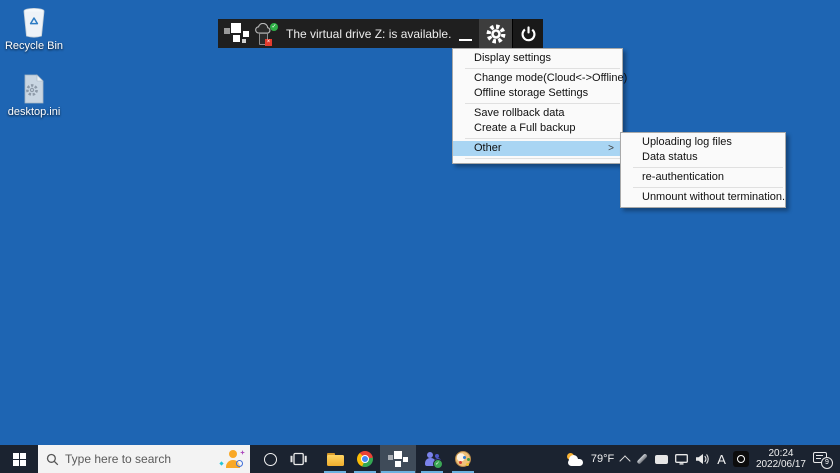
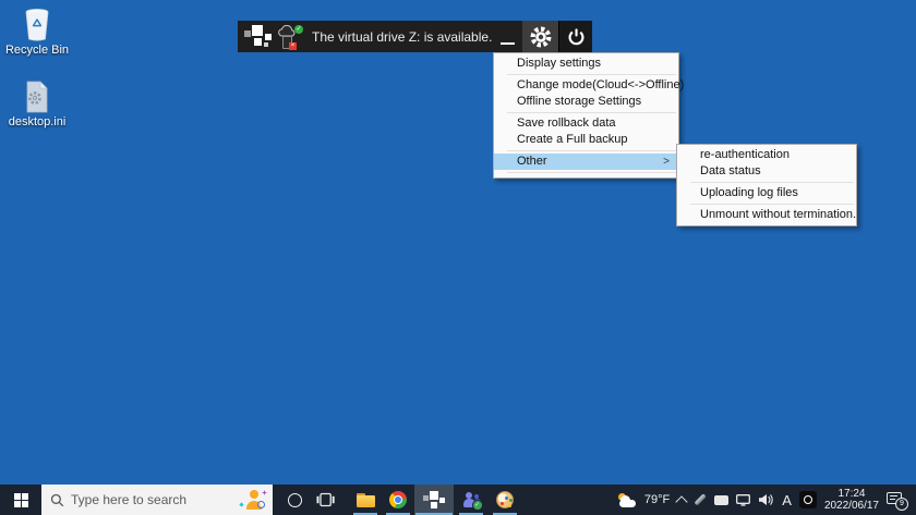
  Recycle Bin
  desktop.ini
  The virtual drive Z: is available.
  Display settings
  Change mode(Cloud<->Offline)
  Offline storage Settings
  Save rollback data
  Create a Full backup
  Other
  >
- Uploading log files
+ re-authentication
  Data status
- re-authentication
+ Uploading log files
  Unmount without termination.
  Type here to search
  79°F
  A
- 20:24
+ 17:24
  2022/06/17
